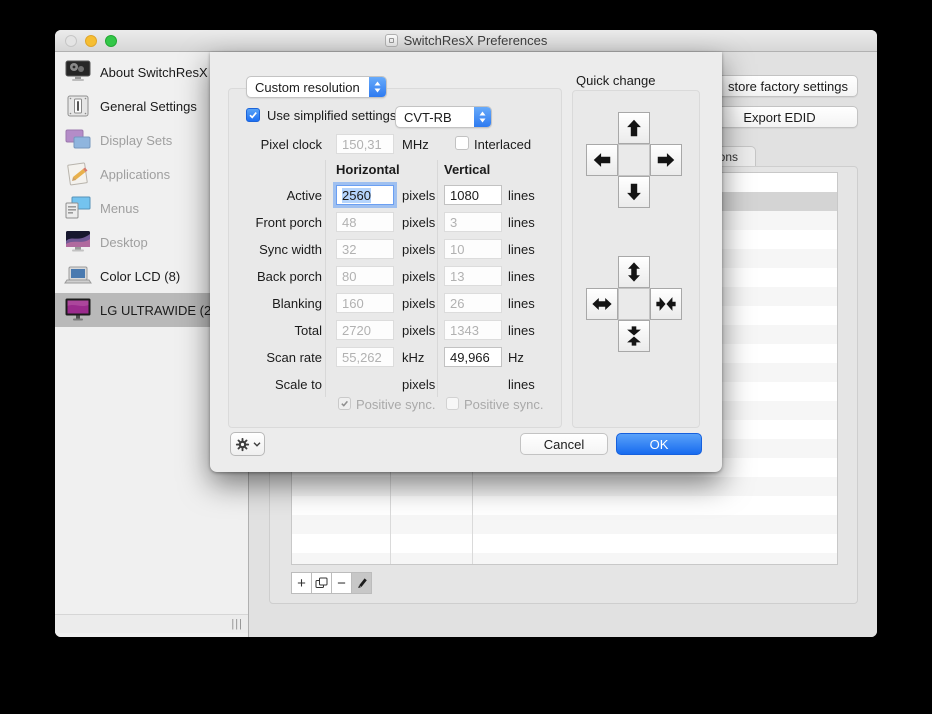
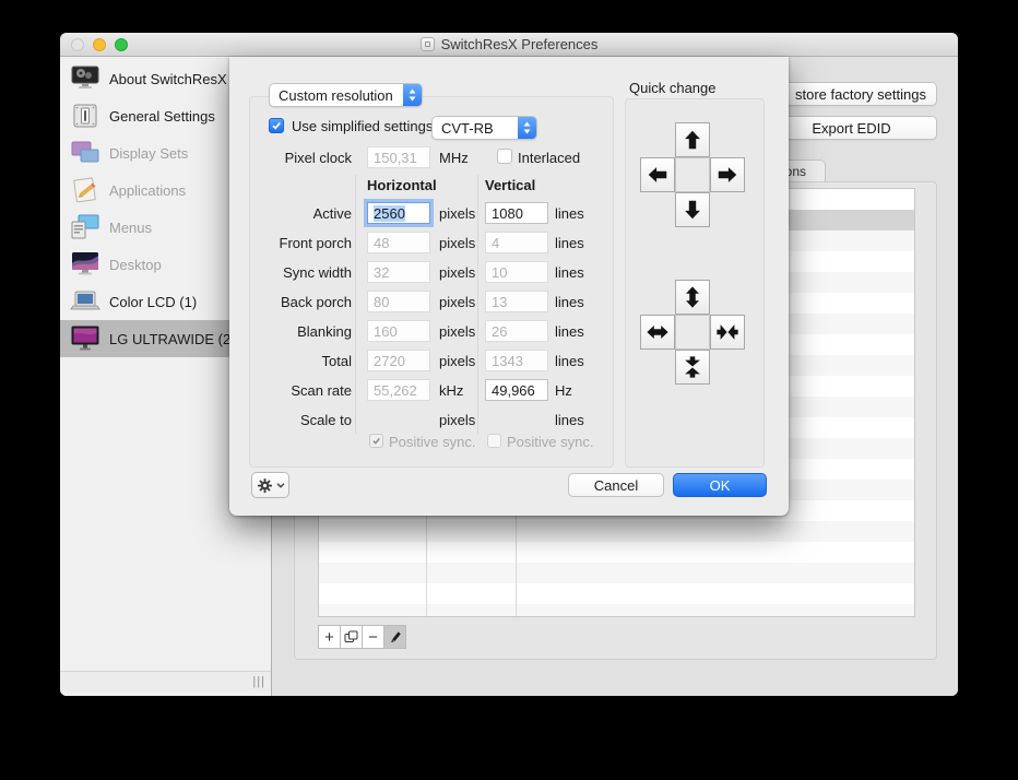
  SwitchResX Preferences
  About SwitchResX
  General Settings
  Display Sets
  Applications
  Menus
  Desktop
- Color LCD (8)
+ Color LCD (1)
  LG ULTRAWIDE (2
  |||
  store factory settings
  Export EDID
  +
  −
  Custom resolution
  Use simplified settings
  CVT-RB
  Pixel clock
  150,31
  MHz
  Interlaced
  Horizontal
  Vertical
  Active
  2560
  pixels
  1080
  lines
  Front porch
  48
  pixels
- 3
+ 4
  lines
  Sync width
  32
  pixels
  10
  lines
  Back porch
  80
  pixels
  13
  lines
  Blanking
  160
  pixels
  26
  lines
  Total
  2720
  pixels
  1343
  lines
  Scan rate
  55,262
  kHz
  49,966
  Hz
  Scale to
  pixels
  lines
  Positive sync.
  Positive sync.
  Quick change
  Cancel
  OK
